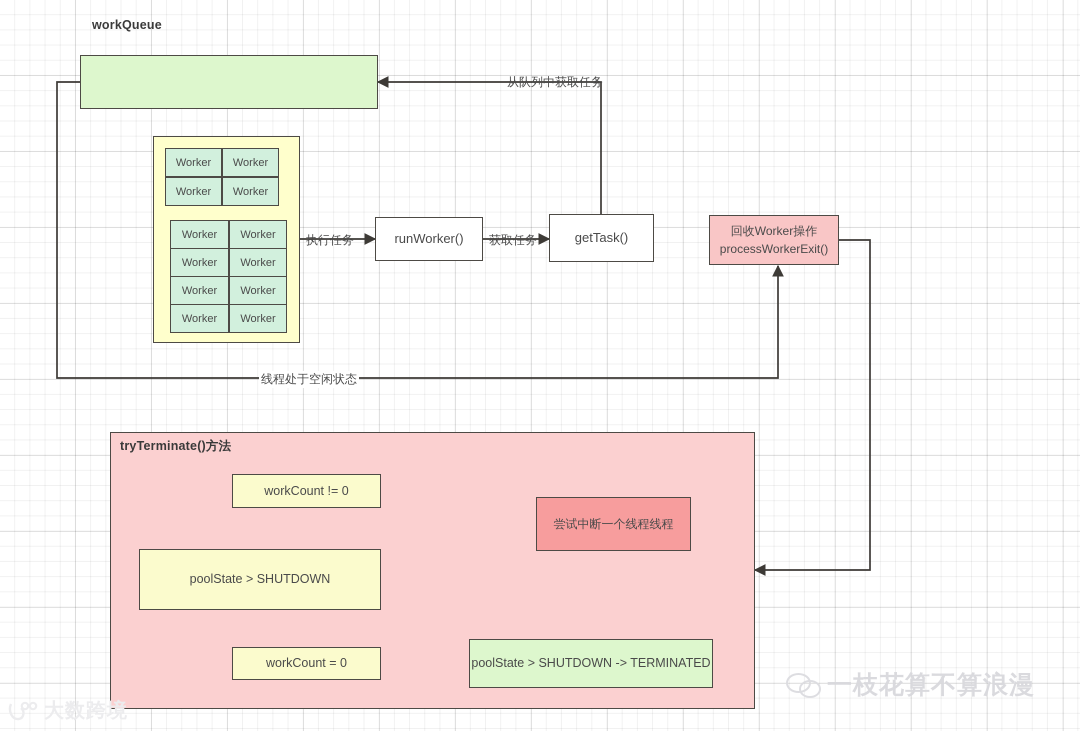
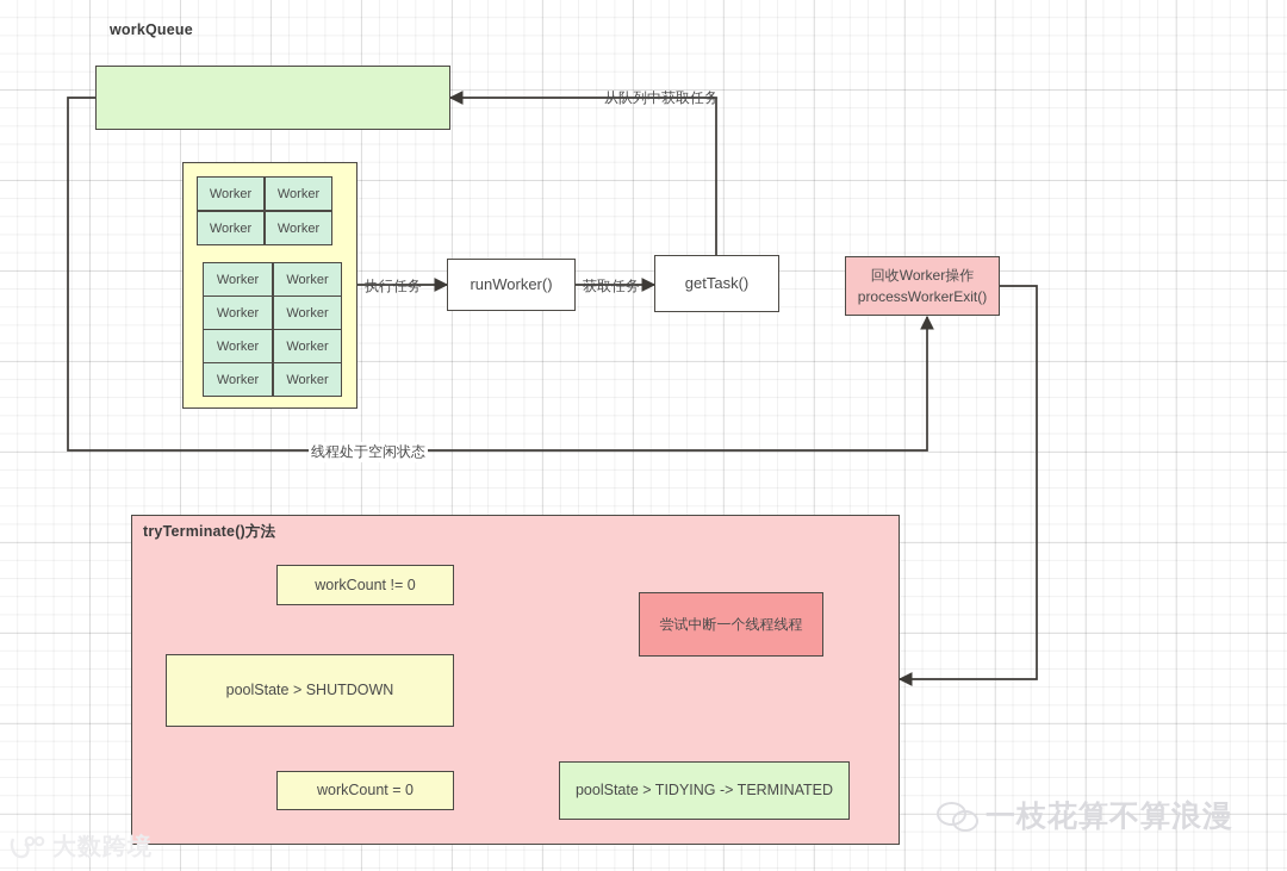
  workQueue
  Worker
  Worker
  Worker
  Worker
  Worker
  Worker
  Worker
  Worker
  Worker
  Worker
  Worker
  Worker
  runWorker()
  getTask()
  回收Worker操作
  processWorkerExit()
  从队列中获取任务
  执行任务
  获取任务
  线程处于空闲状态
  tryTerminate()方法
  workCount != 0
  poolState > SHUTDOWN
  尝试中断一个线程线程
  workCount = 0
- poolState > SHUTDOWN -> TERMINATED
+ poolState > TIDYING -> TERMINATED
  一枝花算不算浪漫
  大数跨境
